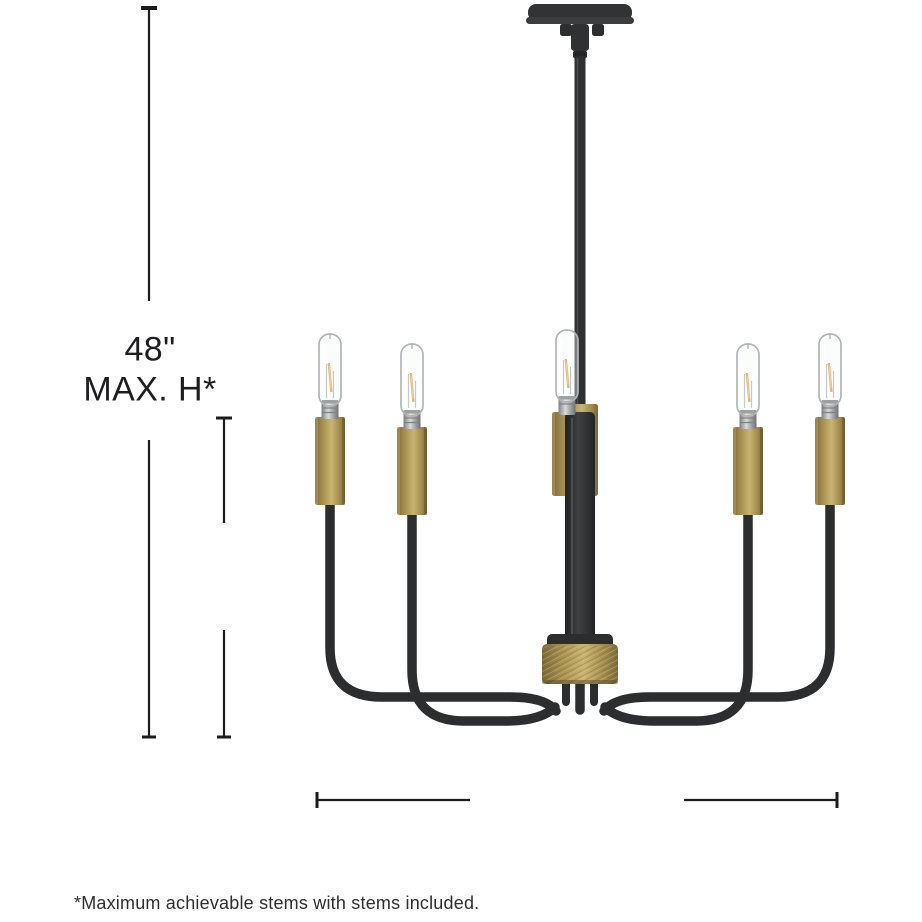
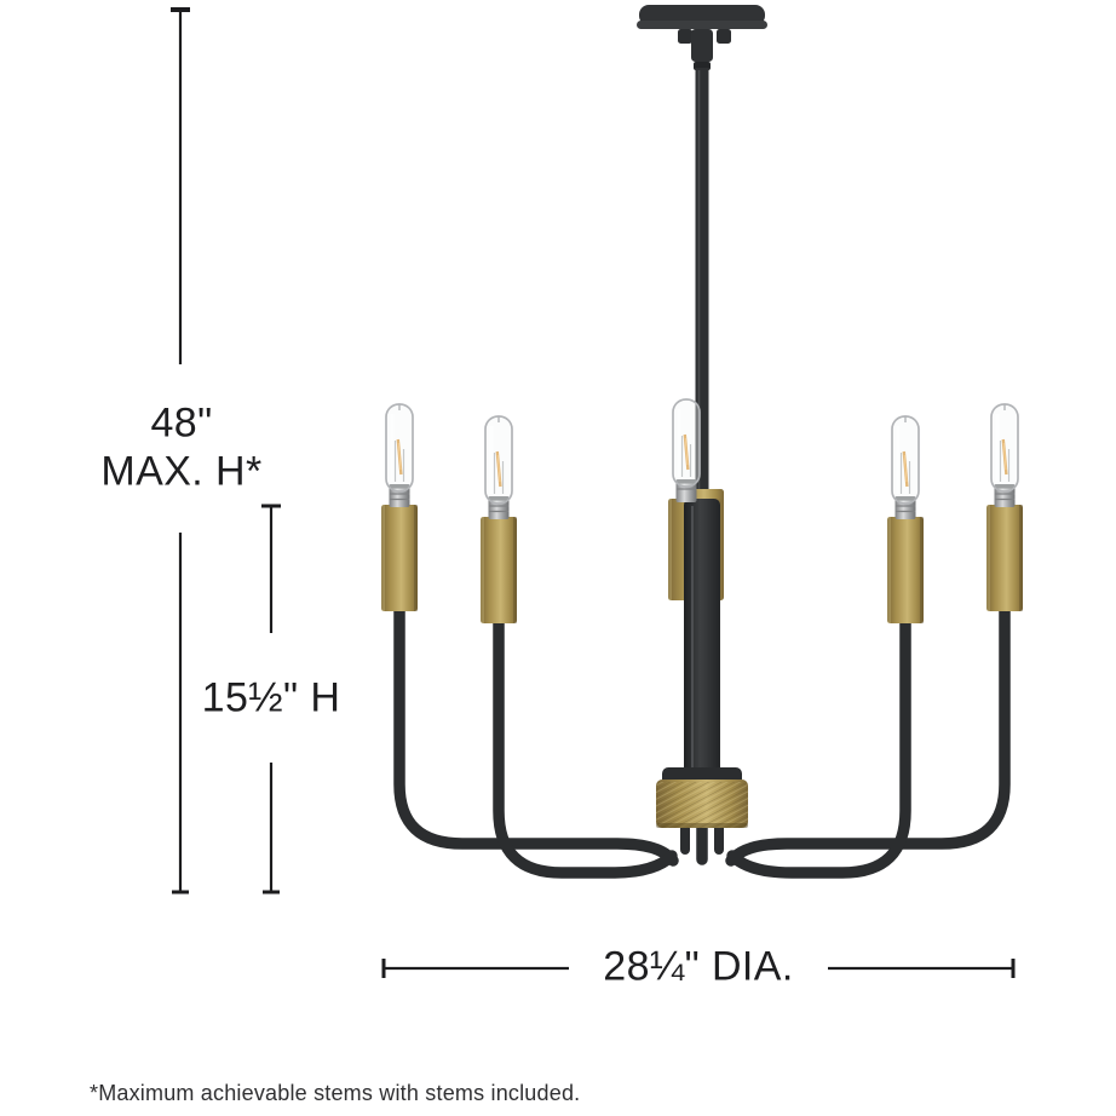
  48"
  MAX. H*
+ 15½" H
+ 28¼" DIA.
  *Maximum achievable stems with stems included.
